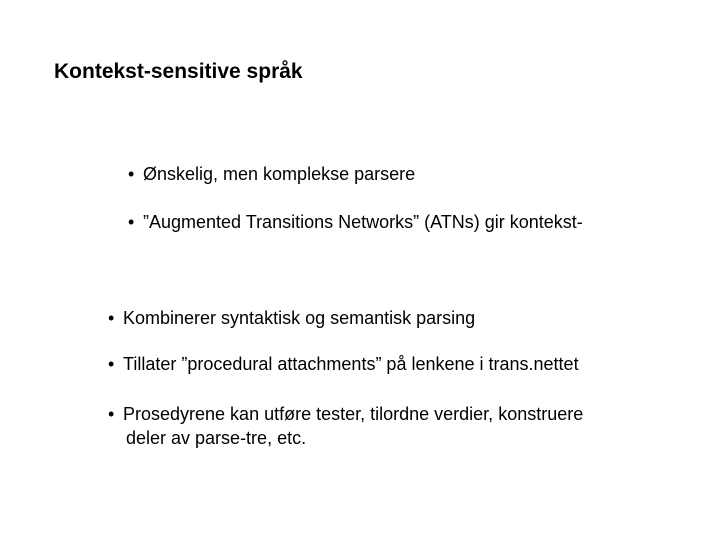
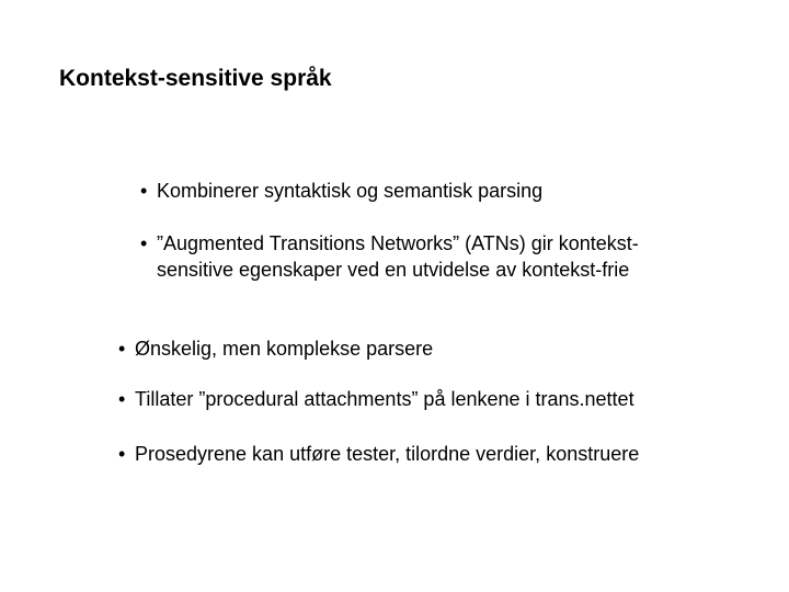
  Kontekst-sensitive språk
- • Ønskelig, men komplekse parsere
+ • Kombinerer syntaktisk og semantisk parsing
  • ”Augmented Transitions Networks” (ATNs) gir kontekst-
+ sensitive egenskaper ved en utvidelse av kontekst-frie
- • Kombinerer syntaktisk og semantisk parsing
+ • Ønskelig, men komplekse parsere
  • Tillater ”procedural attachments” på lenkene i trans.nettet
  • Prosedyrene kan utføre tester, tilordne verdier, konstruere
- deler av parse-tre, etc.
